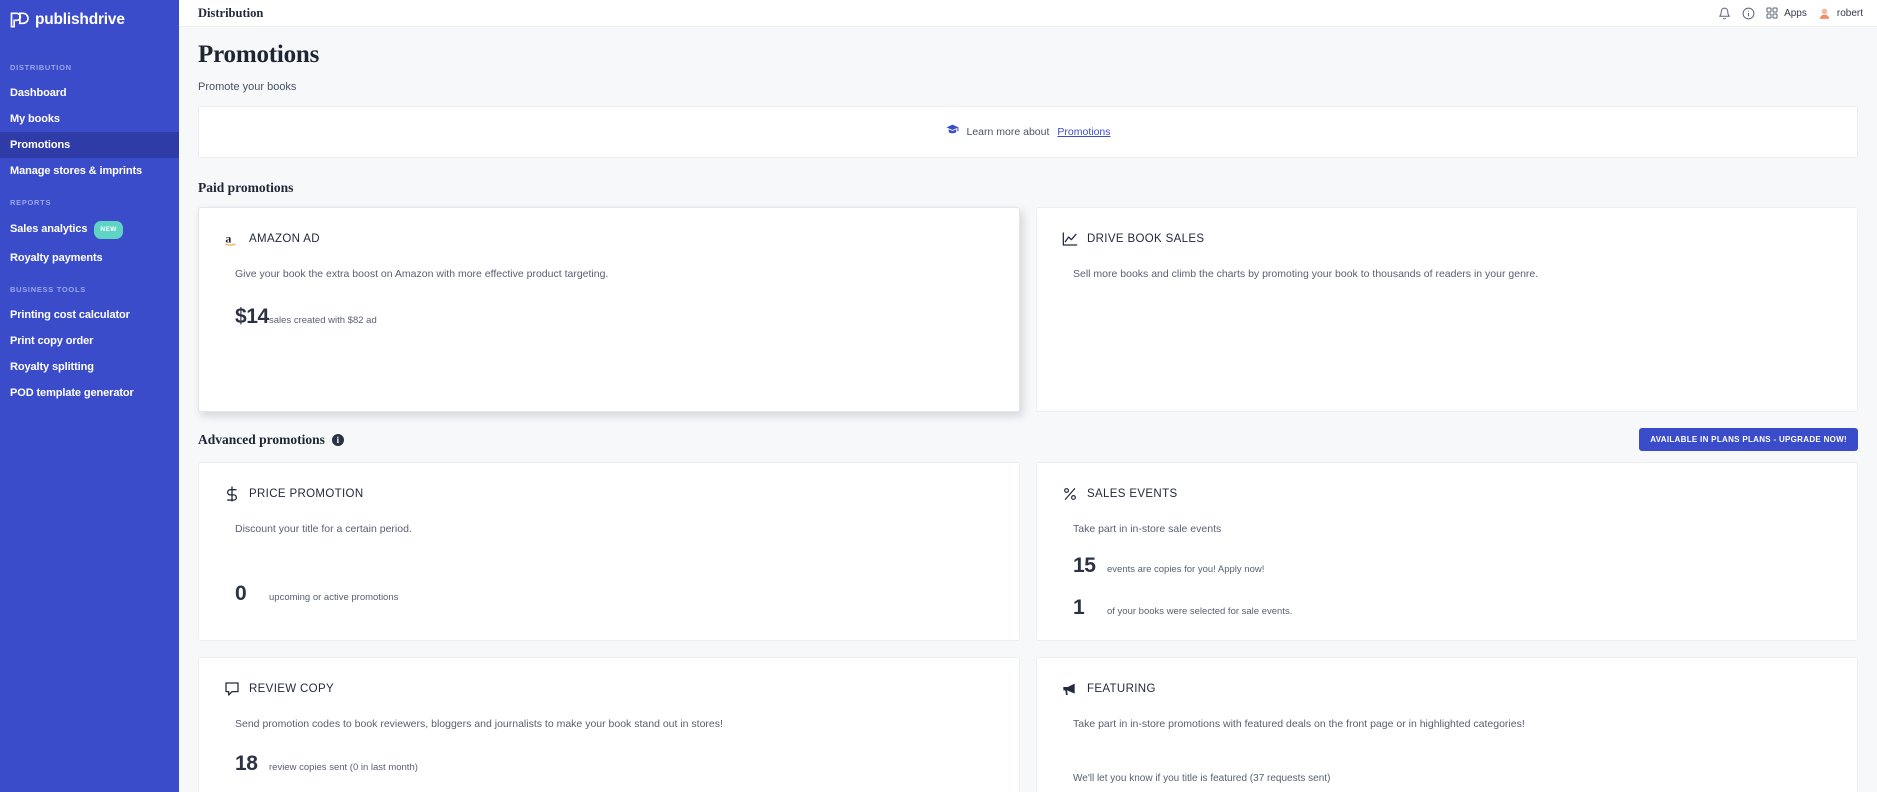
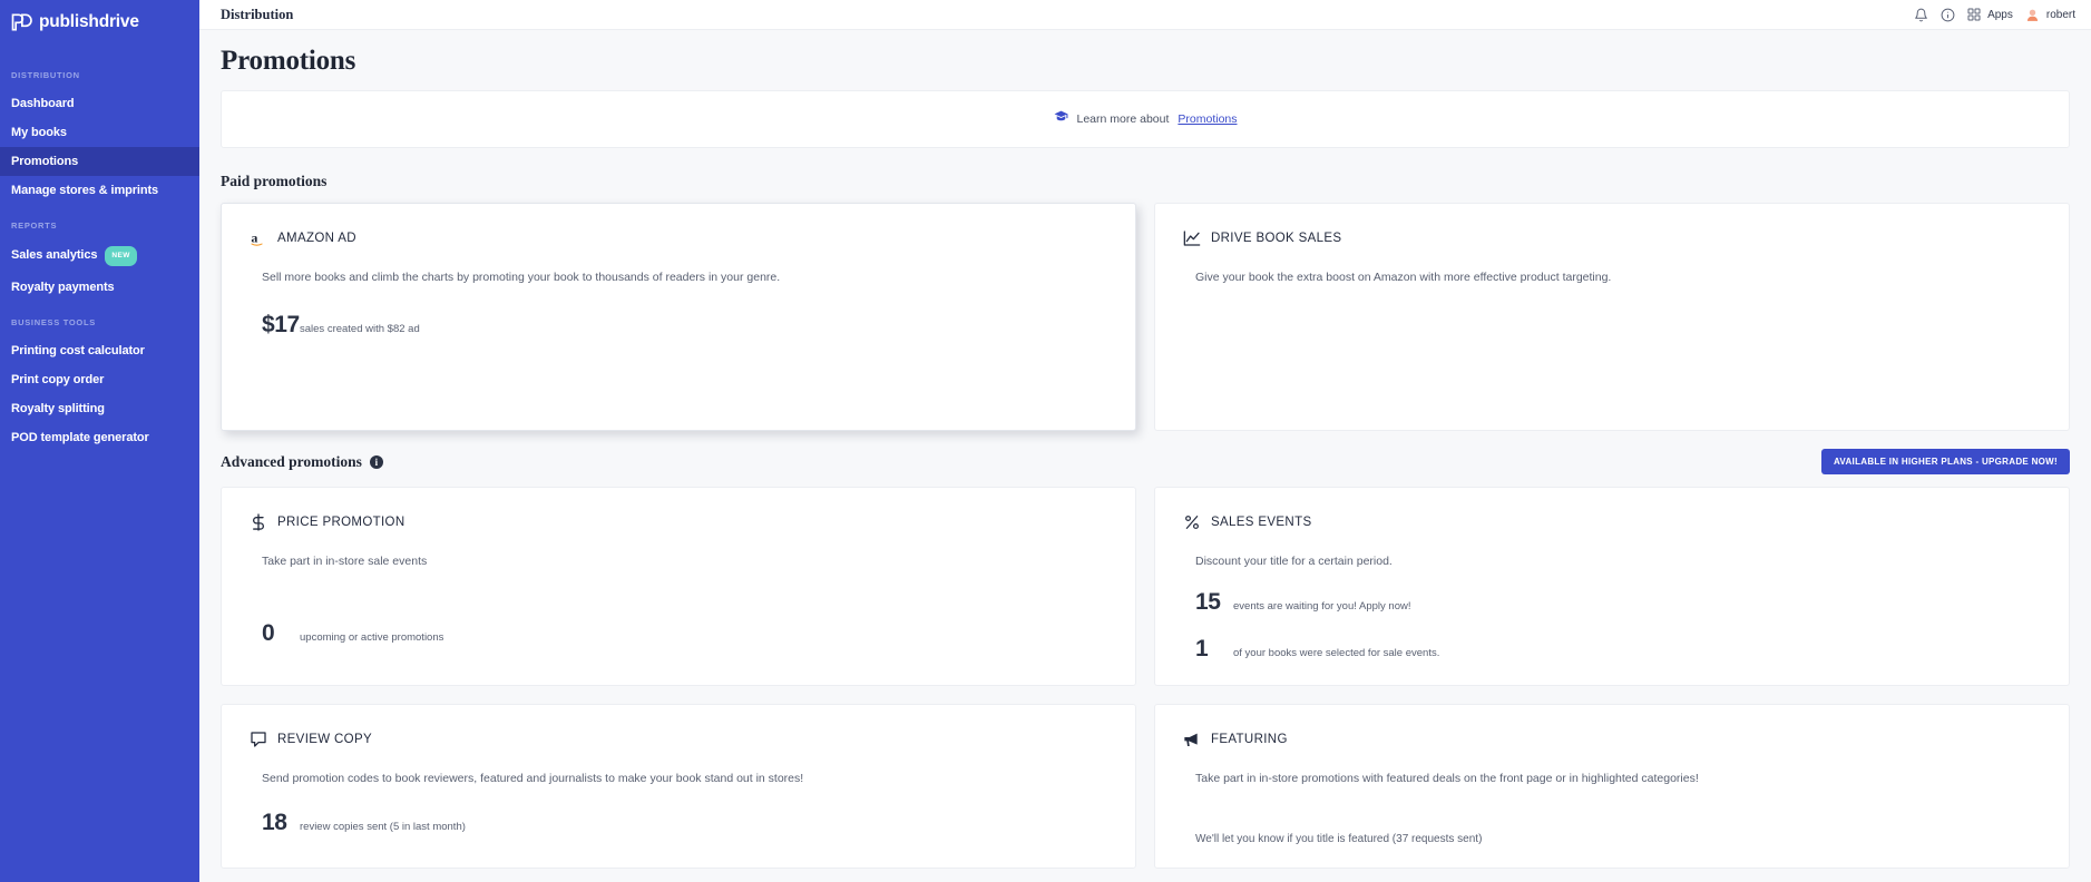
  publishdrive
  DISTRIBUTION
  Dashboard
  My books
  Promotions
  Manage stores & imprints
  REPORTS
  Sales analytics
  Royalty payments
  BUSINESS TOOLS
  Printing cost calculator
  Print copy order
  Royalty splitting
  POD template generator
  Distribution
  Apps
  robert
  Promotions
- Promote your books
  Learn more about
  Promotions
  Paid promotions
  a
  AMAZON AD
- Give your book the extra boost on Amazon with more effective product targeting.
+ Sell more books and climb the charts by promoting your book to thousands of readers in your genre.
- $14
+ $17
  sales created with $82 ad
  DRIVE BOOK SALES
- Sell more books and climb the charts by promoting your book to thousands of readers in your genre.
+ Give your book the extra boost on Amazon with more effective product targeting.
  Advanced promotions
  i
- AVAILABLE IN PLANS PLANS - UPGRADE NOW!
+ AVAILABLE IN HIGHER PLANS - UPGRADE NOW!
  PRICE PROMOTION
- Discount your title for a certain period.
+ Take part in in-store sale events
  0
  upcoming or active promotions
  SALES EVENTS
- Take part in in-store sale events
+ Discount your title for a certain period.
  15
- events are copies for you! Apply now!
+ events are waiting for you! Apply now!
  1
  of your books were selected for sale events.
  REVIEW COPY
- Send promotion codes to book reviewers, bloggers and journalists to make your book stand out in stores!
+ Send promotion codes to book reviewers, featured and journalists to make your book stand out in stores!
  18
- review copies sent (0 in last month)
+ review copies sent (5 in last month)
  FEATURING
  Take part in in-store promotions with featured deals on the front page or in highlighted categories!
  We'll let you know if you title is featured (37 requests sent)
